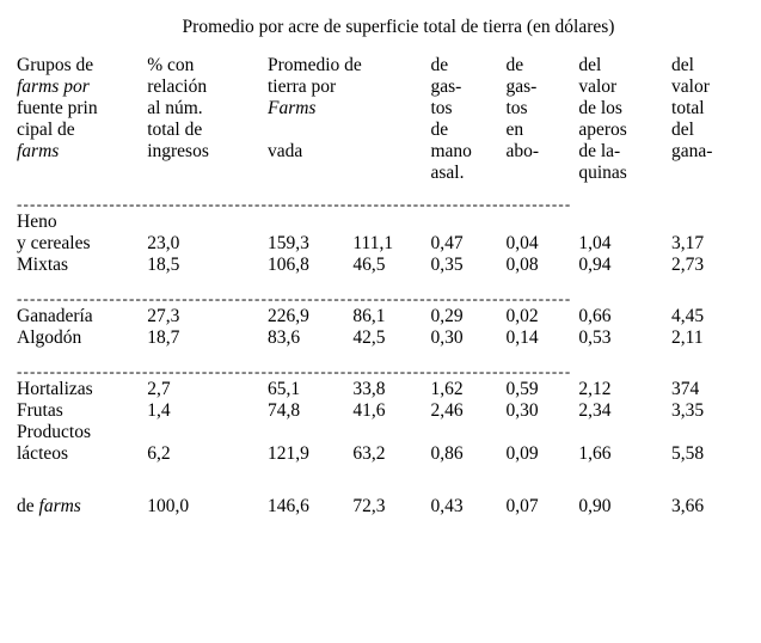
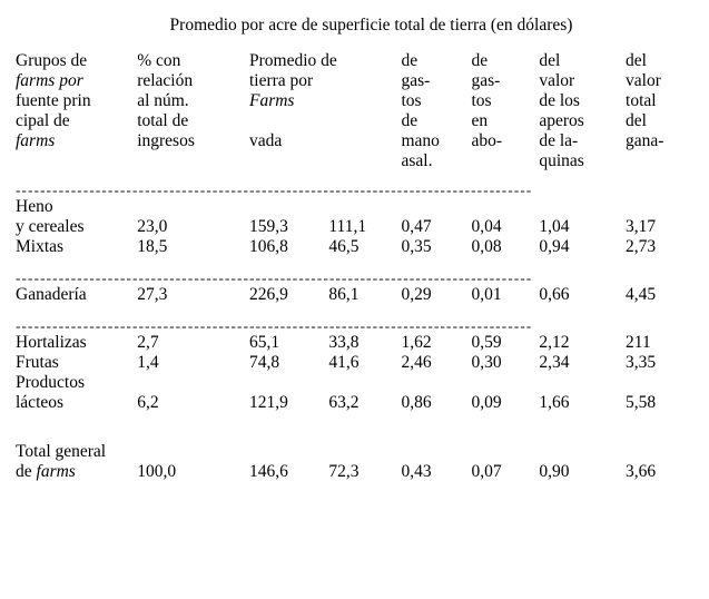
  Promedio por acre de superficie total de tierra (en dólares)
  Grupos de farms por fuente prin cipal de farms	% con relación al núm. total de ingresos	Promedio de tierra por Farms vada	de gas- tos de mano asal.	de gas- tos en abo-	del valor de los aperos de la- quinas	del valor total del gana-
  ------------------------------------------------------------------------------------
  Heno
  y cereales	23,0	159,3	111,1	0,47	0,04	1,04	3,17
  Mixtas	18,5	106,8	46,5	0,35	0,08	0,94	2,73
  ------------------------------------------------------------------------------------
- Ganadería	27,3	226,9	86,1	0,29	0,02	0,66	4,45
+ Ganadería	27,3	226,9	86,1	0,29	0,01	0,66	4,45
- Algodón	18,7	83,6	42,5	0,30	0,14	0,53	2,11
  ------------------------------------------------------------------------------------
- Hortalizas	2,7	65,1	33,8	1,62	0,59	2,12	374
+ Hortalizas	2,7	65,1	33,8	1,62	0,59	2,12	211
  Frutas	1,4	74,8	41,6	2,46	0,30	2,34	3,35
  Productos
  lácteos	6,2	121,9	63,2	0,86	0,09	1,66	5,58
+ Total general
  de farms	100,0	146,6	72,3	0,43	0,07	0,90	3,66
